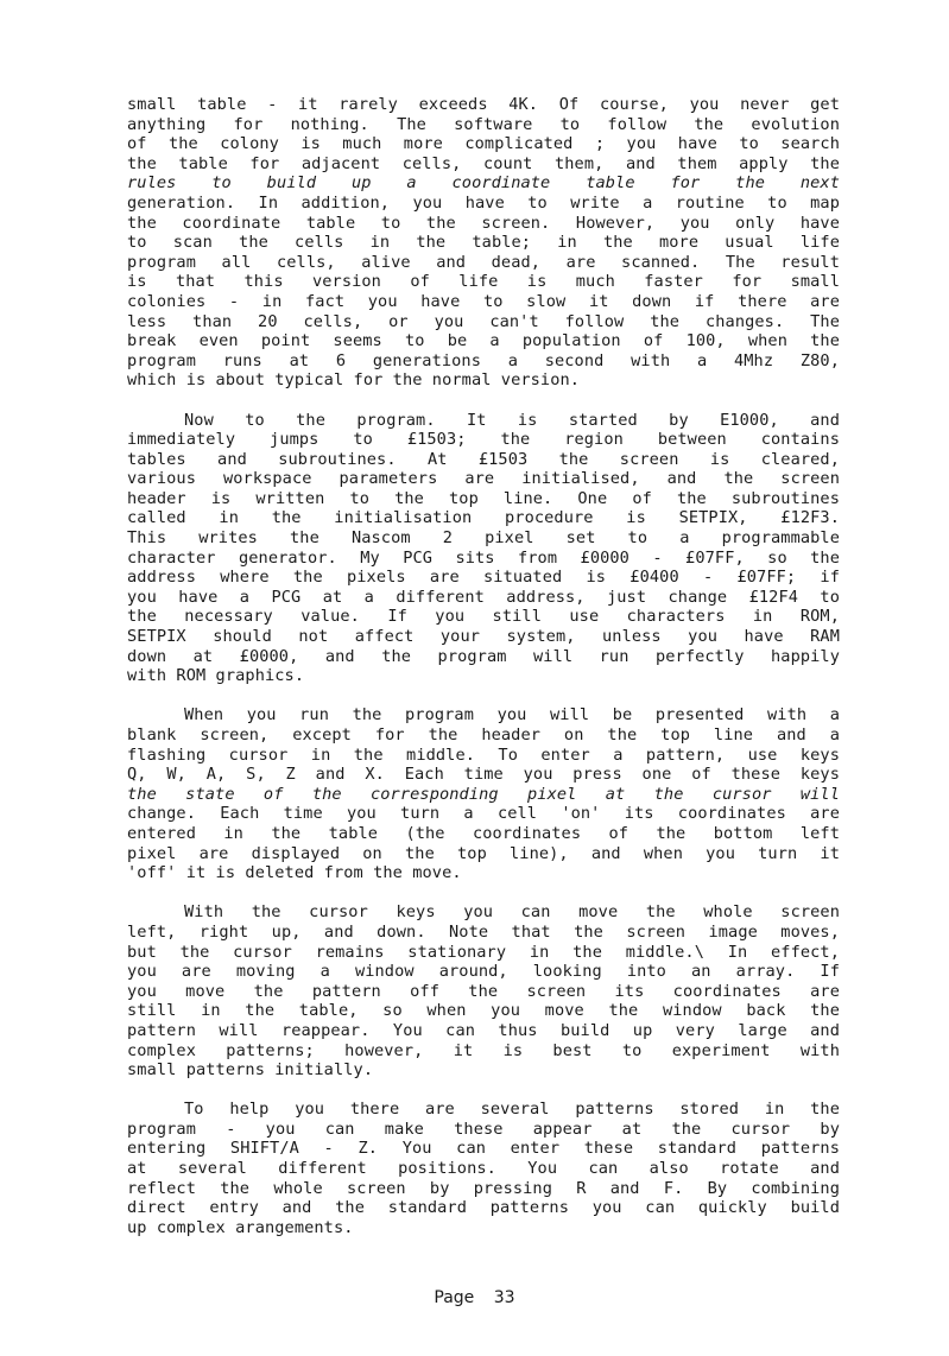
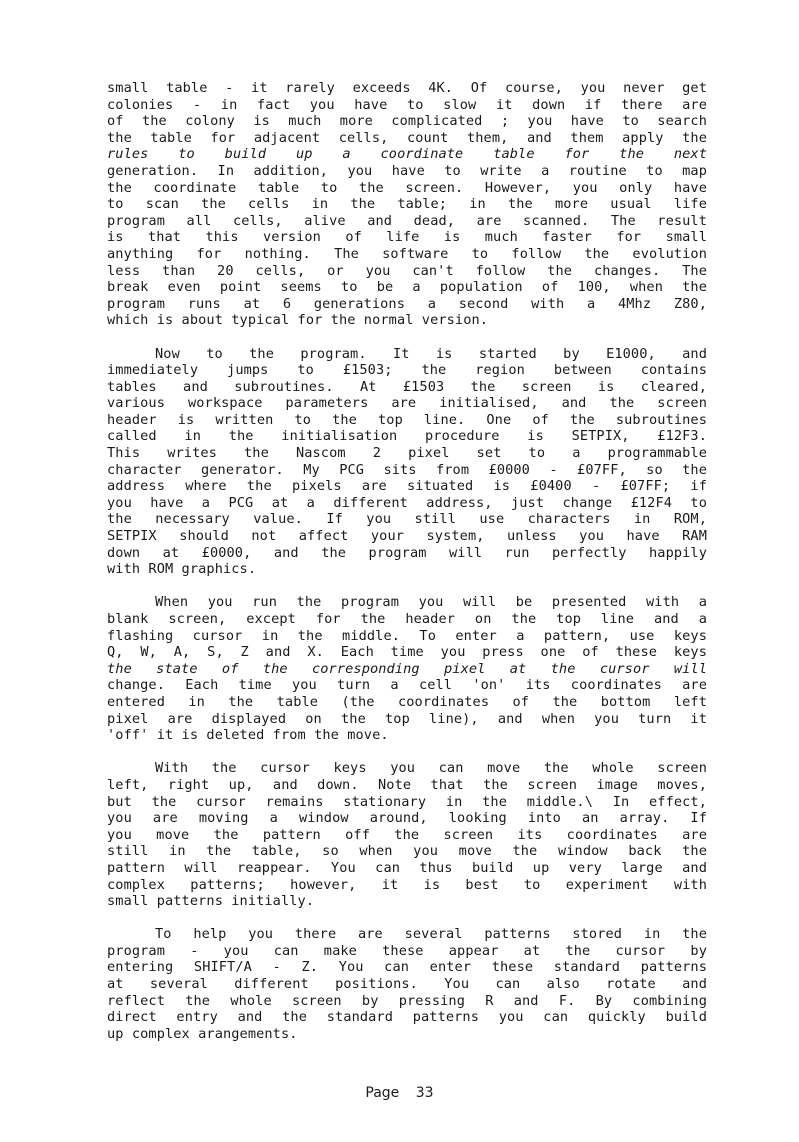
  small table - it rarely exceeds 4K. Of course, you never get
- anything for nothing. The software to follow the evolution
+ colonies - in fact you have to slow it down if there are
  of the colony is much more complicated ; you have to search
  the table for adjacent cells, count them, and them apply the
  rules to build up a coordinate table for the next
  generation. In addition, you have to write a routine to map
  the coordinate table to the screen. However, you only have
  to scan the cells in the table; in the more usual life
  program all cells, alive and dead, are scanned. The result
  is that this version of life is much faster for small
- colonies - in fact you have to slow it down if there are
+ anything for nothing. The software to follow the evolution
  less than 20 cells, or you can't follow the changes. The
  break even point seems to be a population of 100, when the
  program runs at 6 generations a second with a 4Mhz Z80,
  which is about typical for the normal version.
  Now to the program. It is started by E1000, and
  immediately jumps to £1503; the region between contains
  tables and subroutines. At £1503 the screen is cleared,
  various workspace parameters are initialised, and the screen
  header is written to the top line. One of the subroutines
  called in the initialisation procedure is SETPIX, £12F3.
  This writes the Nascom 2 pixel set to a programmable
  character generator. My PCG sits from £0000 - £07FF, so the
  address where the pixels are situated is £0400 - £07FF; if
  you have a PCG at a different address, just change £12F4 to
  the necessary value. If you still use characters in ROM,
  SETPIX should not affect your system, unless you have RAM
  down at £0000, and the program will run perfectly happily
  with ROM graphics.
  When you run the program you will be presented with a
  blank screen, except for the header on the top line and a
  flashing cursor in the middle. To enter a pattern, use keys
  Q, W, A, S, Z and X. Each time you press one of these keys
  the state of the corresponding pixel at the cursor will
  change. Each time you turn a cell 'on' its coordinates are
  entered in the table (the coordinates of the bottom left
  pixel are displayed on the top line), and when you turn it
  'off' it is deleted from the move.
  With the cursor keys you can move the whole screen
  left, right up, and down. Note that the screen image moves,
  but the cursor remains stationary in the middle.\ In effect,
  you are moving a window around, looking into an array. If
  you move the pattern off the screen its coordinates are
  still in the table, so when you move the window back the
  pattern will reappear. You can thus build up very large and
  complex patterns; however, it is best to experiment with
  small patterns initially.
  To help you there are several patterns stored in the
  program - you can make these appear at the cursor by
  entering SHIFT/A - Z. You can enter these standard patterns
  at several different positions. You can also rotate and
  reflect the whole screen by pressing R and F. By combining
  direct entry and the standard patterns you can quickly build
  up complex arangements.
  Page 33
